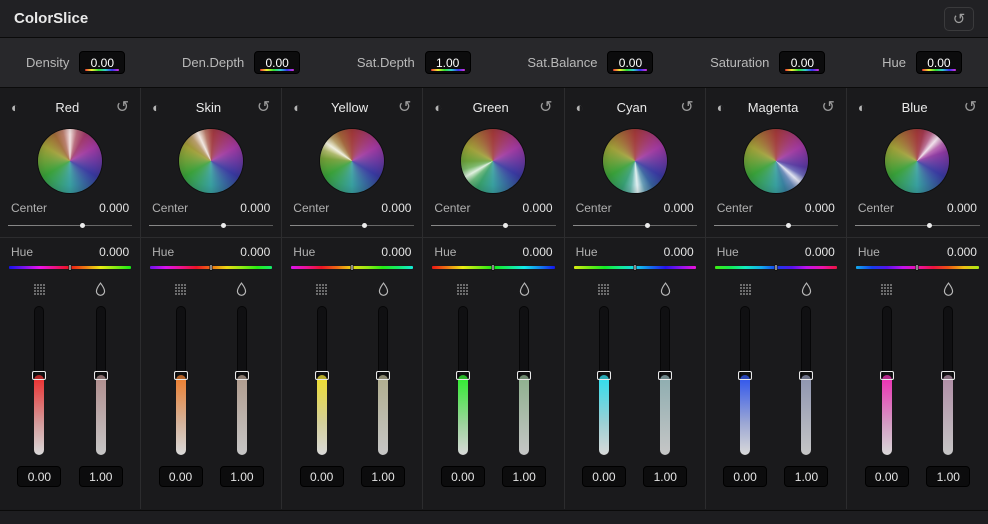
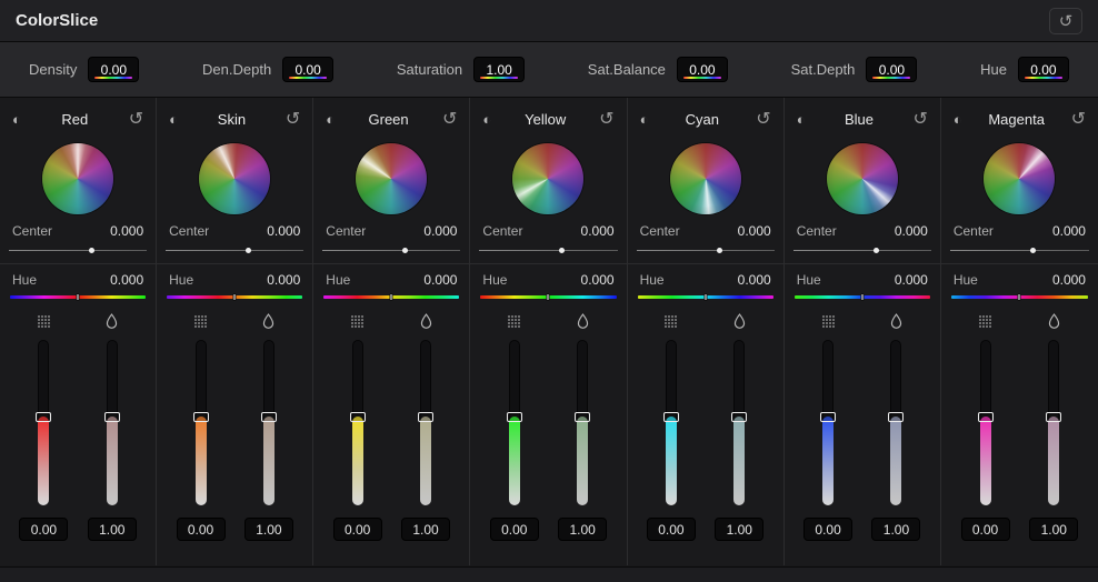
  ColorSlice
  ↺
  Density
  0.00
  Den.Depth
  0.00
- Sat.Depth
+ Saturation
  1.00
  Sat.Balance
  0.00
- Saturation
+ Sat.Depth
  0.00
  Hue
  0.00
  ◐
  Red
  ↺
  Center
  0.000
  Hue
  0.000
  0.00
  1.00
  ◐
  Skin
  ↺
  Center
  0.000
  Hue
  0.000
  0.00
  1.00
  ◐
- Yellow
+ Green
  ↺
  Center
  0.000
  Hue
  0.000
  0.00
  1.00
  ◐
- Green
+ Yellow
  ↺
  Center
  0.000
  Hue
  0.000
  0.00
  1.00
  ◐
  Cyan
  ↺
  Center
  0.000
  Hue
  0.000
  0.00
  1.00
  ◐
- Magenta
+ Blue
  ↺
  Center
  0.000
  Hue
  0.000
  0.00
  1.00
  ◐
- Blue
+ Magenta
  ↺
  Center
  0.000
  Hue
  0.000
  0.00
  1.00
